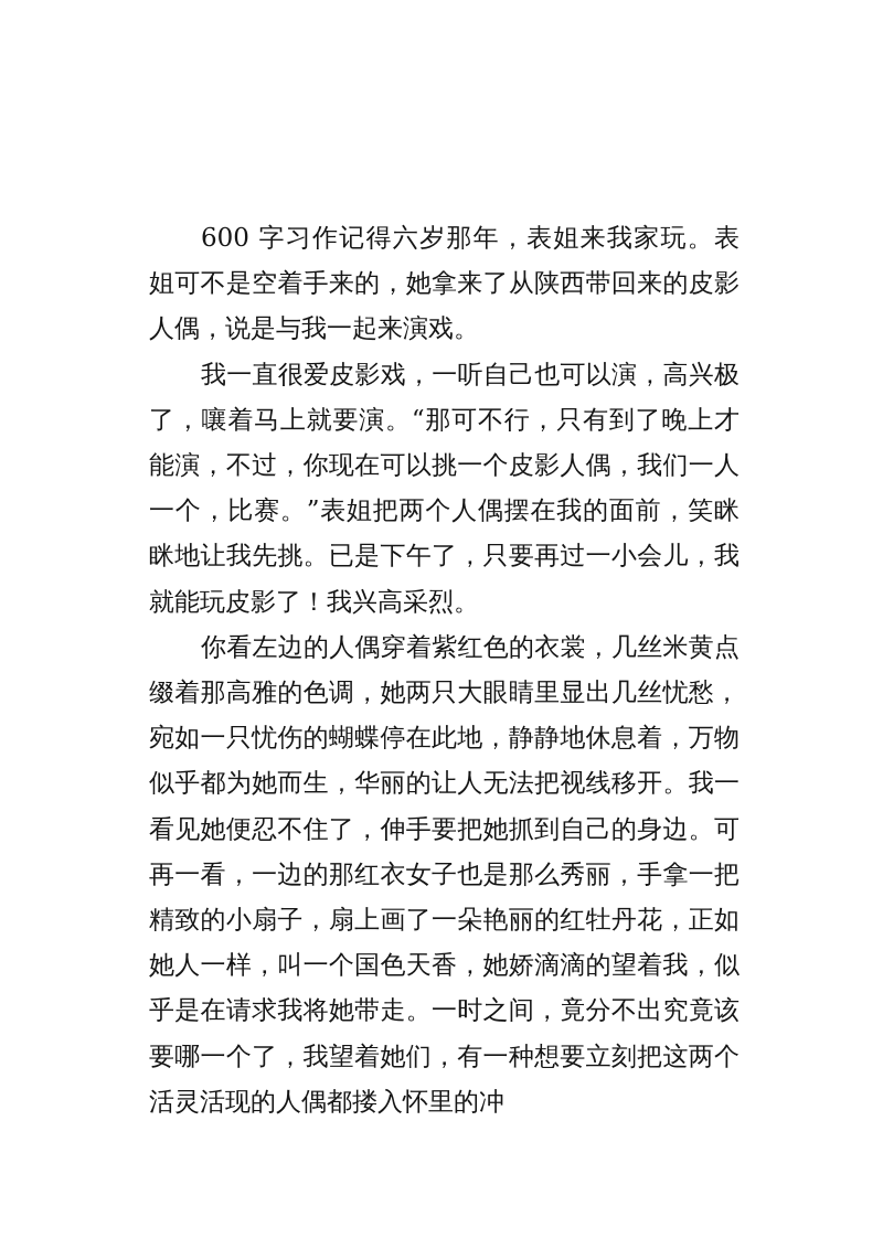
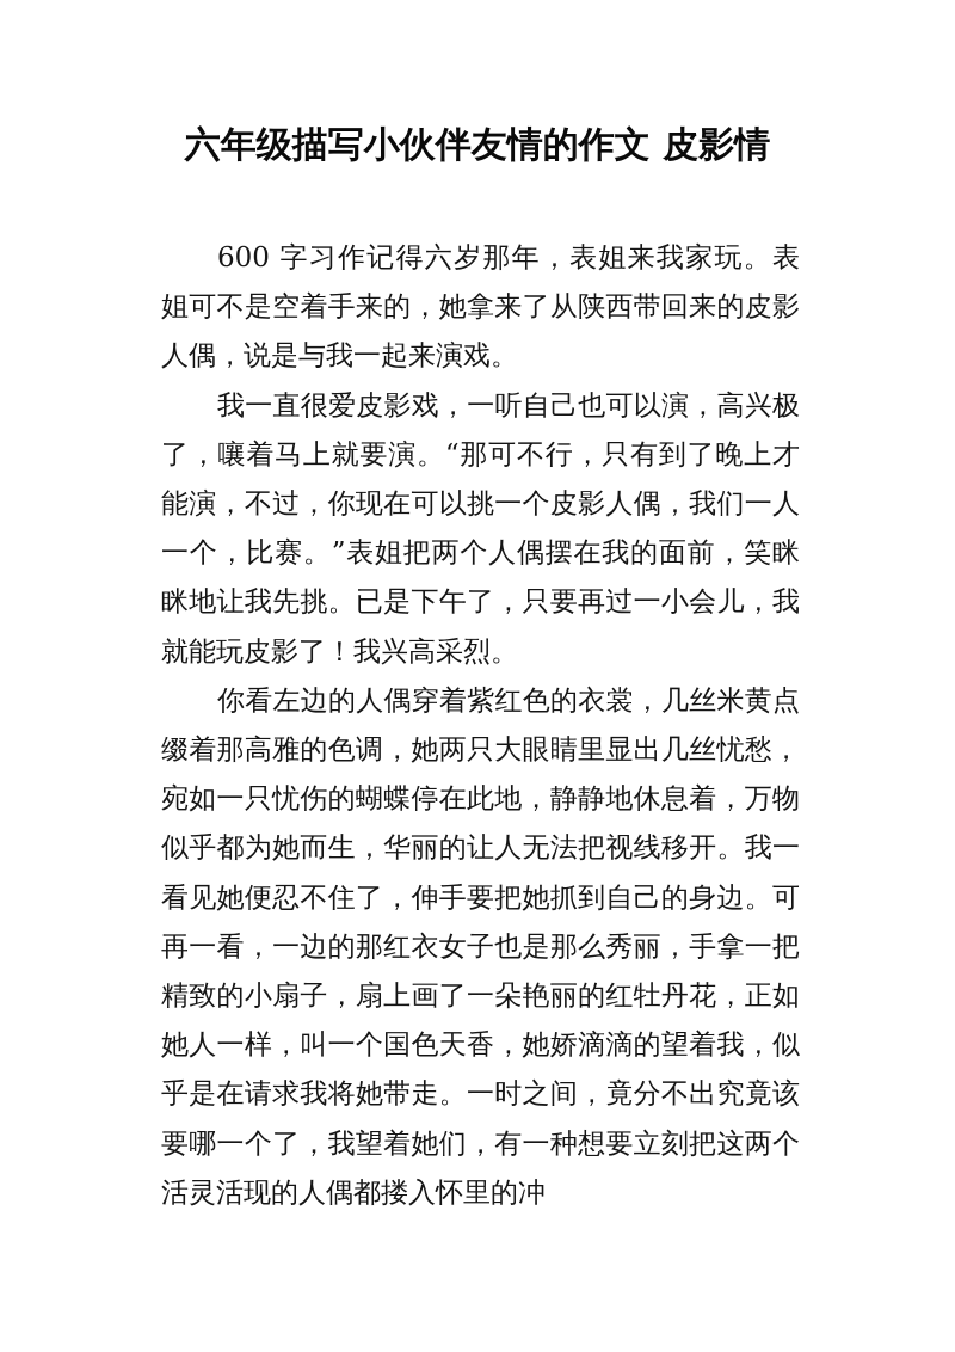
+ 六年级描写小伙伴友情的作文 皮影情
  600 字习作记得六岁那年，表姐来我家玩。表姐可不是空着手来的，她拿来了从陕西带回来的皮影人偶，说是与我一起来演戏。
  我一直很爱皮影戏，一听自己也可以演，高兴极了，嚷着马上就要演。“那可不行，只有到了晚上才能演，不过，你现在可以挑一个皮影人偶，我们一人一个，比赛。”表姐把两个人偶摆在我的面前，笑眯眯地让我先挑。已是下午了，只要再过一小会儿，我就能玩皮影了！我兴高采烈。
  你看左边的人偶穿着紫红色的衣裳，几丝米黄点缀着那高雅的色调，她两只大眼睛里显出几丝忧愁，宛如一只忧伤的蝴蝶停在此地，静静地休息着，万物似乎都为她而生，华丽的让人无法把视线移开。我一看见她便忍不住了，伸手要把她抓到自己的身边。可再一看，一边的那红衣女子也是那么秀丽，手拿一把精致的小扇子，扇上画了一朵艳丽的红牡丹花，正如她人一样，叫一个国色天香，她娇滴滴的望着我，似乎是在请求我将她带走。一时之间，竟分不出究竟该要哪一个了，我望着她们，有一种想要立刻把这两个活灵活现的人偶都搂入怀里的冲
